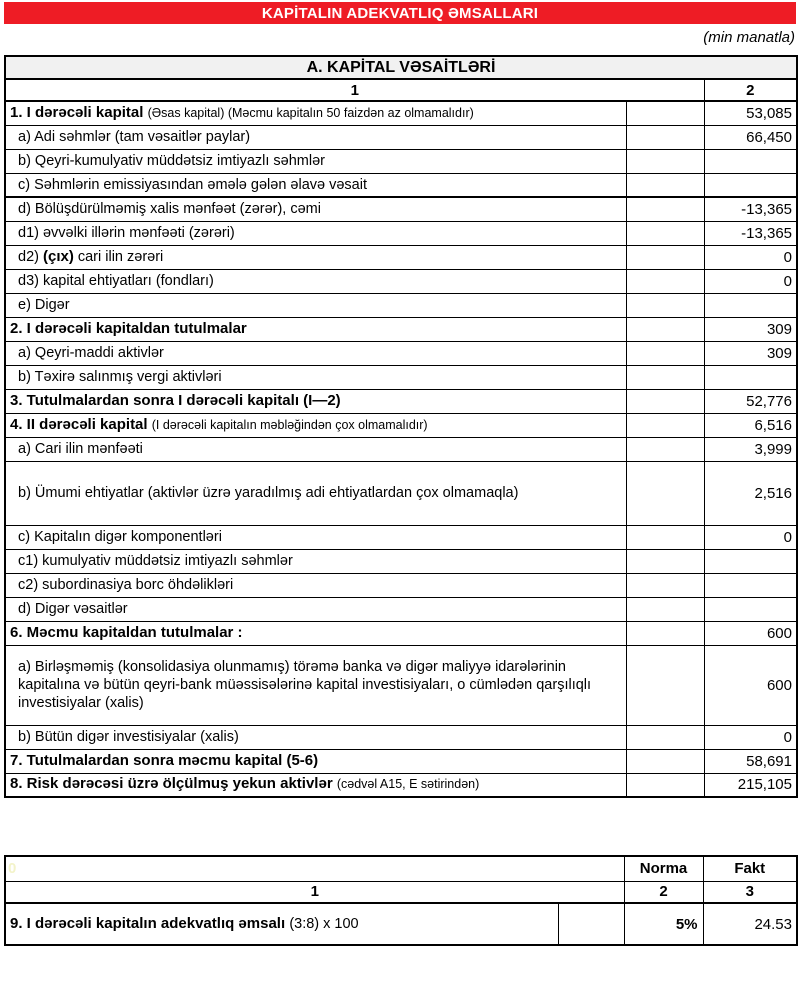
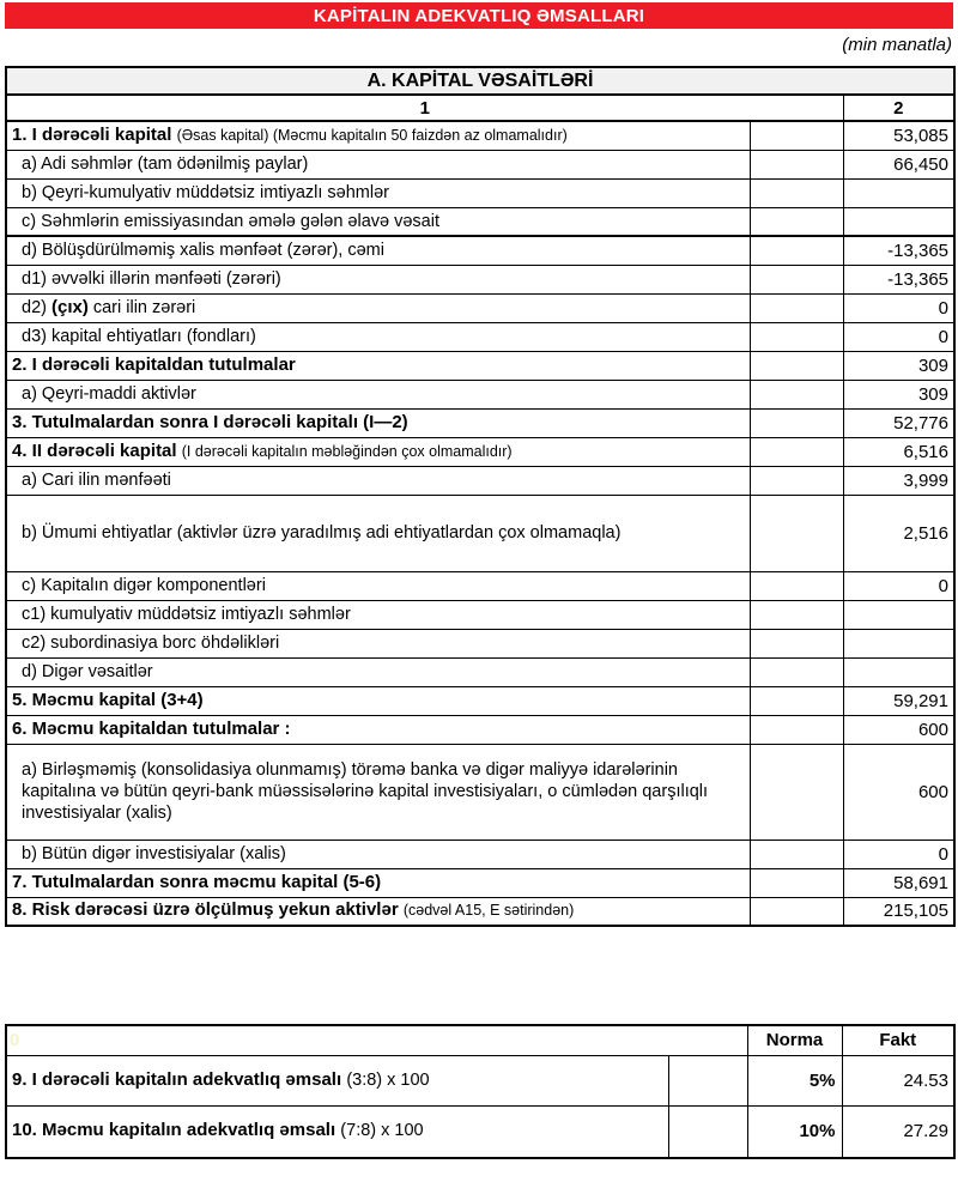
  KAPİTALIN ADEKVATLIQ ƏMSALLARI
  (min manatla)
  A. KAPİTAL VƏSAİTLƏRİ
  1	2
  1. I dərəcəli kapital (Əsas kapital) (Məcmu kapitalın 50 faizdən az olmamalıdır)		53,085
- a) Adi səhmlər (tam vəsaitlər paylar)		66,450
+ a) Adi səhmlər (tam ödənilmiş paylar)		66,450
  b) Qeyri-kumulyativ müddətsiz imtiyazlı səhmlər
  c) Səhmlərin emissiyasından əmələ gələn əlavə vəsait
  d) Bölüşdürülməmiş xalis mənfəət (zərər), cəmi		-13,365
  d1) əvvəlki illərin mənfəəti (zərəri)		-13,365
  d2) (çıx) cari ilin zərəri		0
  d3) kapital ehtiyatları (fondları)		0
- e) Digər
  2. I dərəcəli kapitaldan tutulmalar		309
  a) Qeyri-maddi aktivlər		309
- b) Təxirə salınmış vergi aktivləri
  3. Tutulmalardan sonra I dərəcəli kapitalı (I—2)		52,776
  4. II dərəcəli kapital (I dərəcəli kapitalın məbləğindən çox olmamalıdır)		6,516
  a) Cari ilin mənfəəti		3,999
  b) Ümumi ehtiyatlar (aktivlər üzrə yaradılmış adi ehtiyatlardan çox olmamaqla)		2,516
  c) Kapitalın digər komponentləri		0
  c1) kumulyativ müddətsiz imtiyazlı səhmlər
  c2) subordinasiya borc öhdəlikləri
  d) Digər vəsaitlər
+ 5. Məcmu kapital (3+4)		59,291
  6. Məcmu kapitaldan tutulmalar :		600
  a) Birləşməmiş (konsolidasiya olunmamış) törəmə banka və digər maliyyə idarələrinin kapitalına və bütün qeyri-bank müəssisələrinə kapital investisiyaları, o cümlədən qarşılıqlı investisiyalar (xalis)		600
  b) Bütün digər investisiyalar (xalis)		0
  7. Tutulmalardan sonra məcmu kapital (5-6)		58,691
  8. Risk dərəcəsi üzrə ölçülmuş yekun aktivlər (cədvəl A15, E sətirindən)		215,105
  0	Norma	Fakt
- 1	2	3
  9. I dərəcəli kapitalın adekvatlıq əmsalı (3:8) x 100		5%	24.53
+ 10. Məcmu kapitalın adekvatlıq əmsalı (7:8) x 100		10%	27.29
